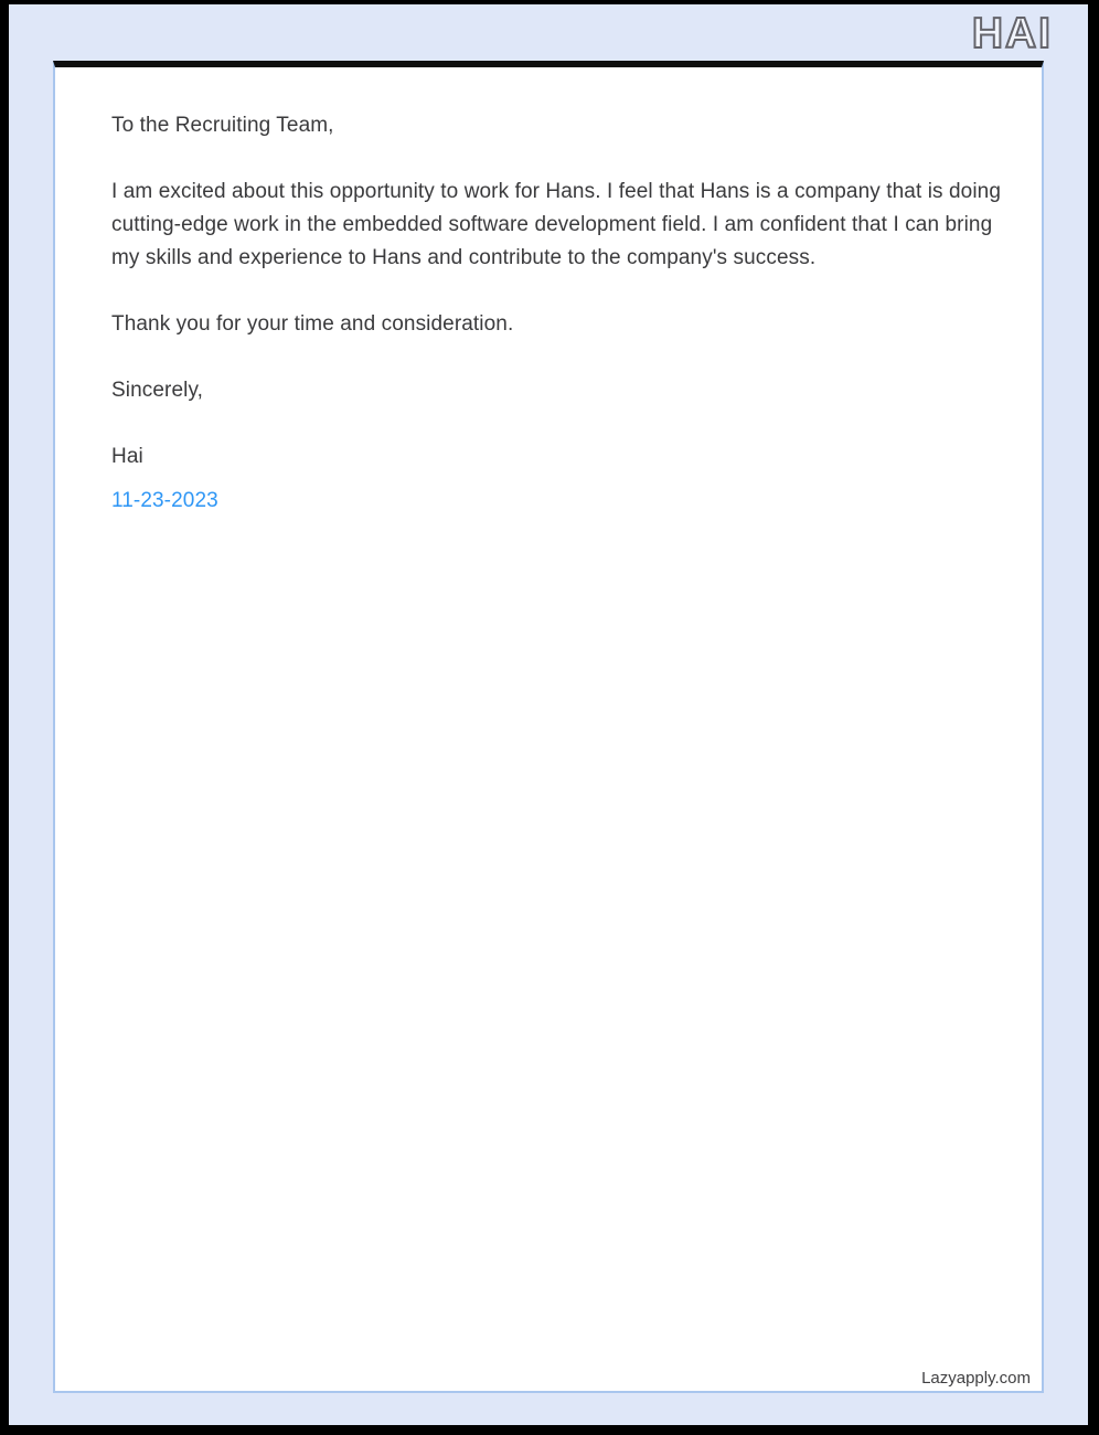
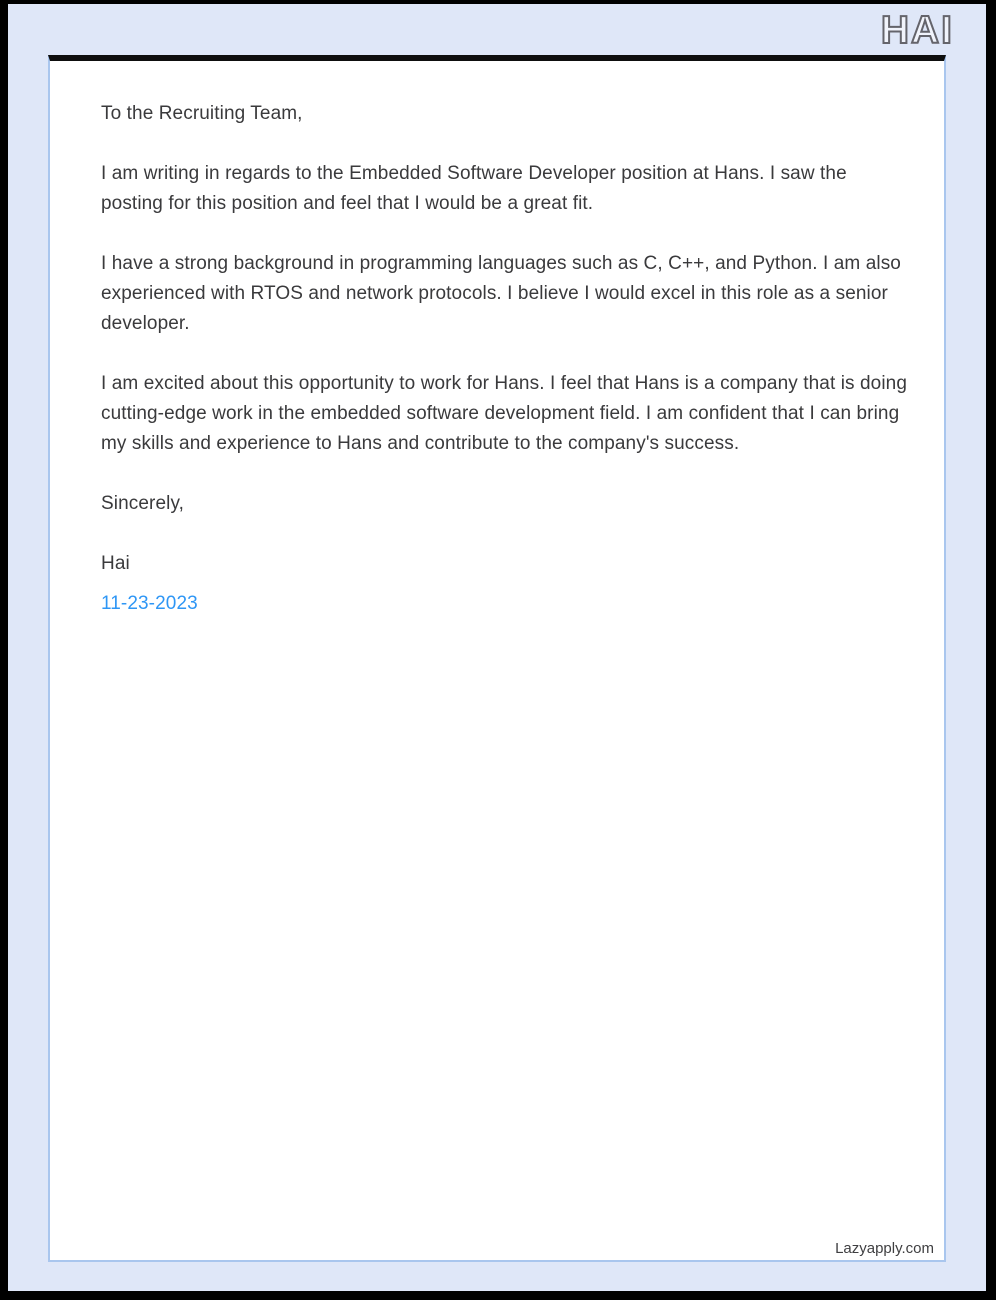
  HAI
  To the Recruiting Team,
+ I am writing in regards to the Embedded Software Developer position at Hans. I saw the posting for this position and feel that I would be a great fit.
+ I have a strong background in programming languages such as C, C++, and Python. I am also experienced with RTOS and network protocols. I believe I would excel in this role as a senior developer.
  I am excited about this opportunity to work for Hans. I feel that Hans is a company that is doing cutting-edge work in the embedded software development field. I am confident that I can bring my skills and experience to Hans and contribute to the company's success.
- Thank you for your time and consideration.
  Sincerely,
  Hai
  11-23-2023
  Lazyapply.com
